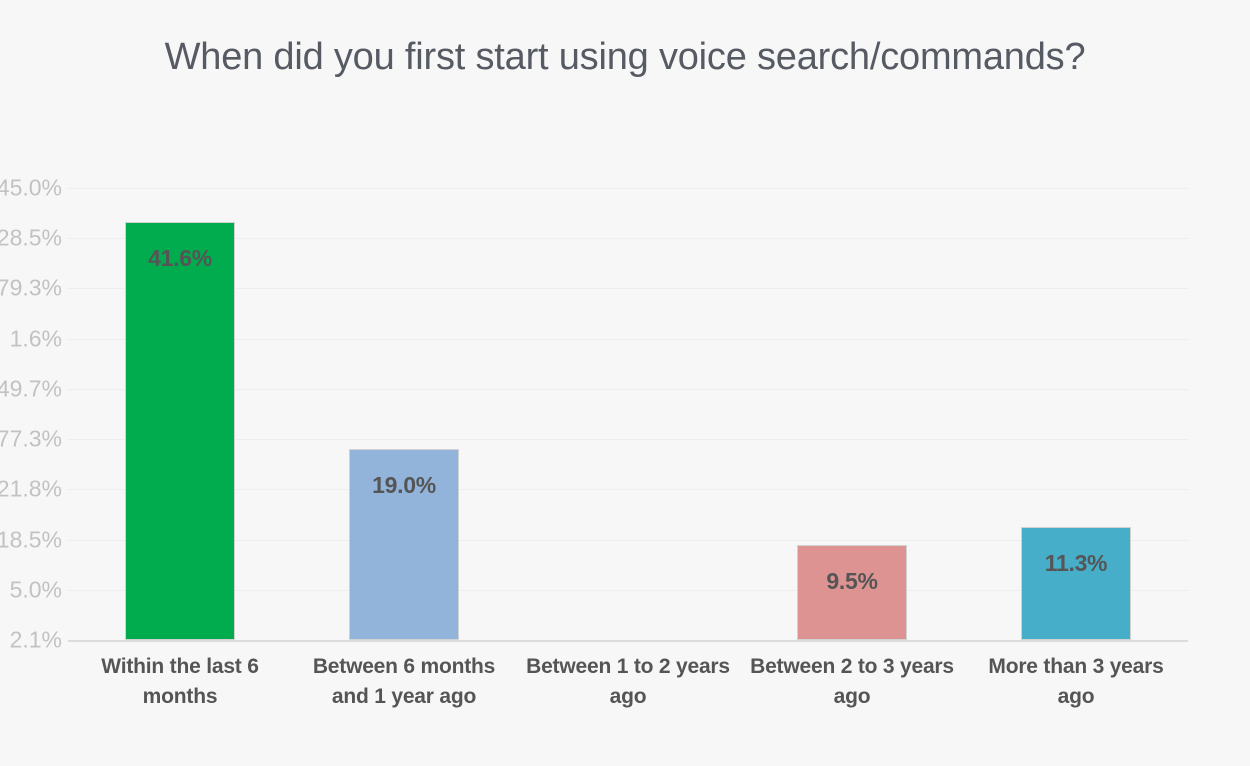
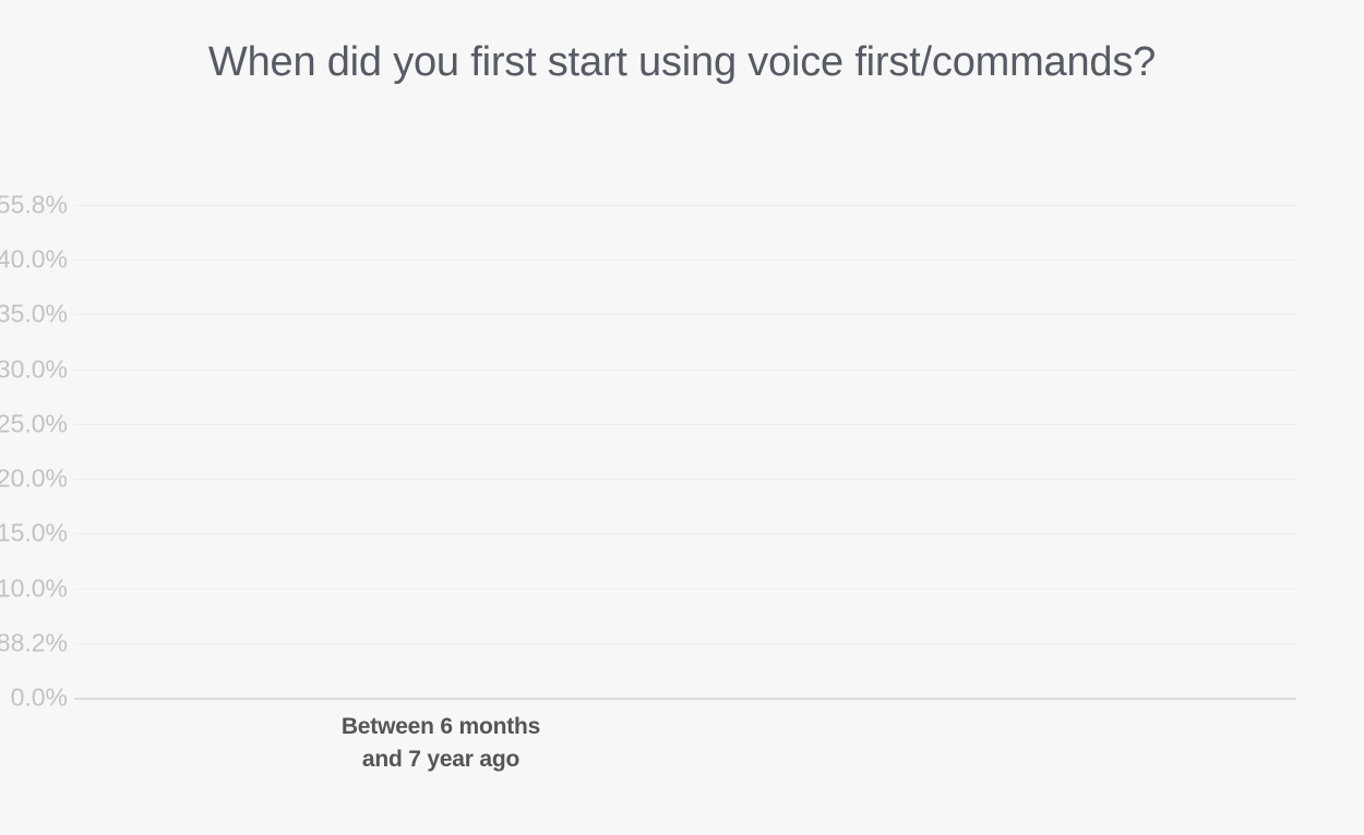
- When did you first start using voice search/commands?
+ When did you first start using voice first/commands?
- 45.0%
+ 55.8%
- 28.5%
+ 40.0%
- 79.3%
+ 35.0%
- 1.6%
+ 30.0%
- 49.7%
+ 25.0%
- 77.3%
+ 20.0%
- 21.8%
+ 15.0%
- 18.5%
+ 10.0%
- 5.0%
+ 88.2%
- 2.1%
+ 0.0%
- 41.6%
- 19.0%
- 9.5%
- 11.3%
- Within the last 6 months
- Between 6 months and 1 year ago
+ Between 6 months and 7 year ago
- Between 1 to 2 years ago
- Between 2 to 3 years ago
- More than 3 years ago
